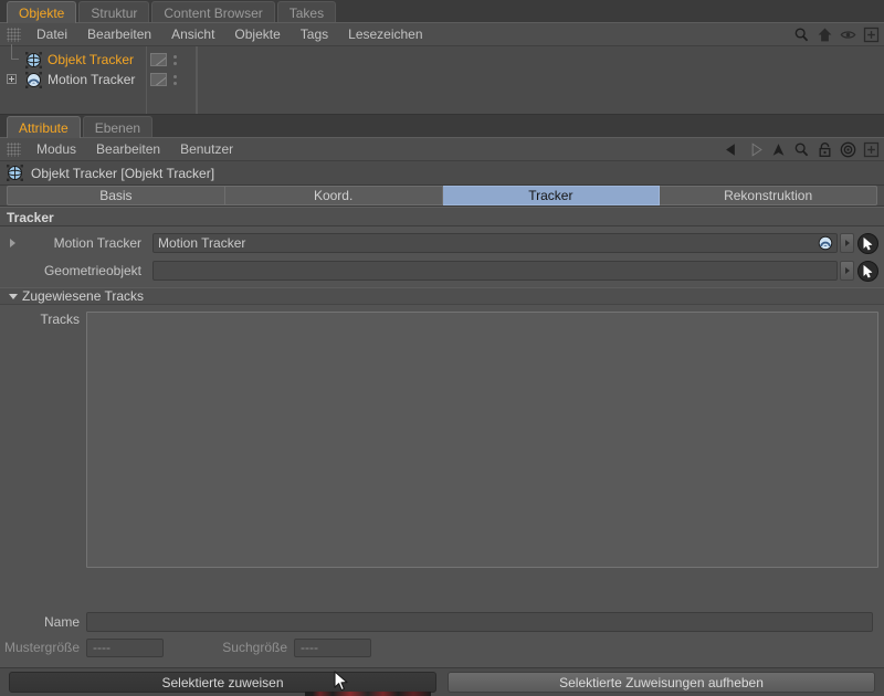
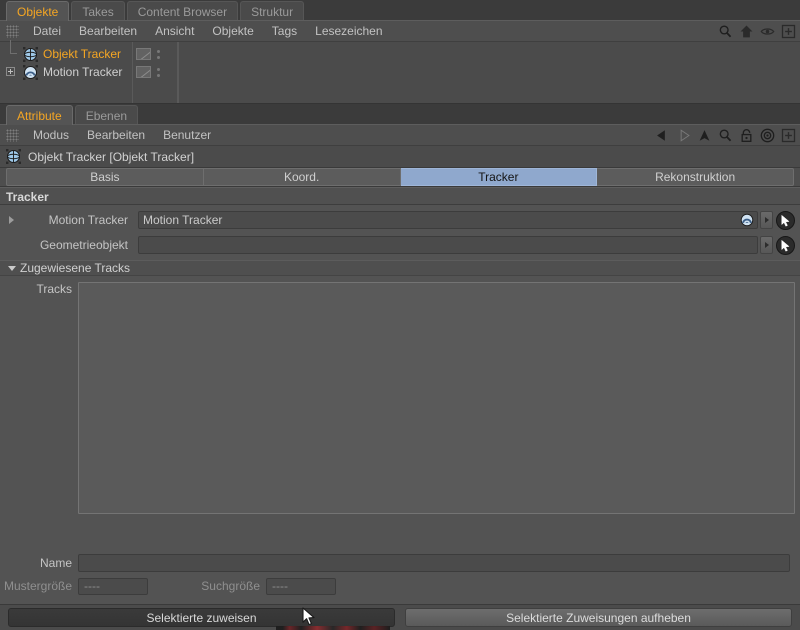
  Objekte
- Struktur
+ Takes
  Content Browser
- Takes
+ Struktur
  Datei
  Bearbeiten
  Ansicht
  Objekte
  Tags
  Lesezeichen
  Objekt Tracker
  Motion Tracker
  Attribute
  Ebenen
  Modus
  Bearbeiten
  Benutzer
  Objekt Tracker [Objekt Tracker]
  Basis
  Koord.
  Tracker
  Rekonstruktion
  Tracker
  Motion Tracker
  Motion Tracker
  Geometrieobjekt
  Zugewiesene Tracks
  Tracks
  Name
  Mustergröße
  ----
  Suchgröße
  ----
  Selektierte zuweisen
  Selektierte Zuweisungen aufheben
